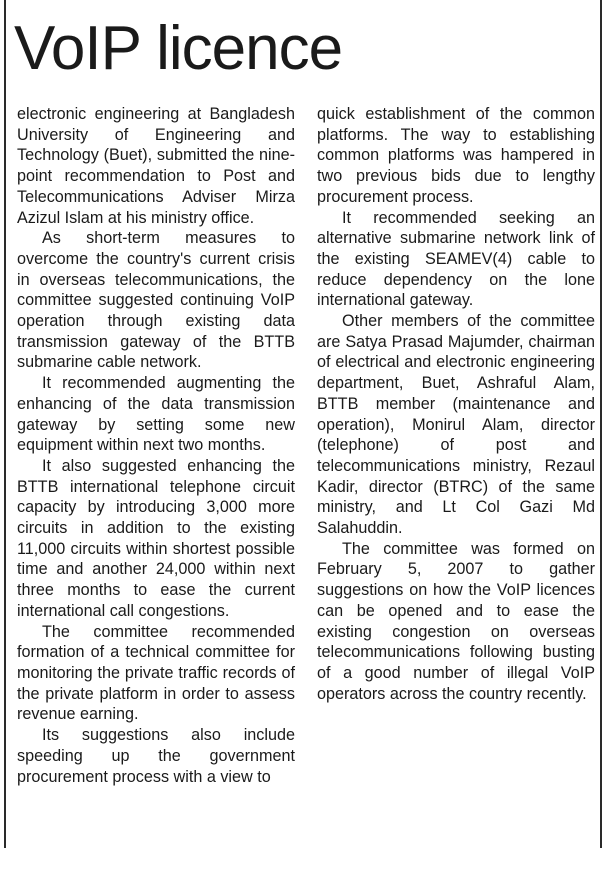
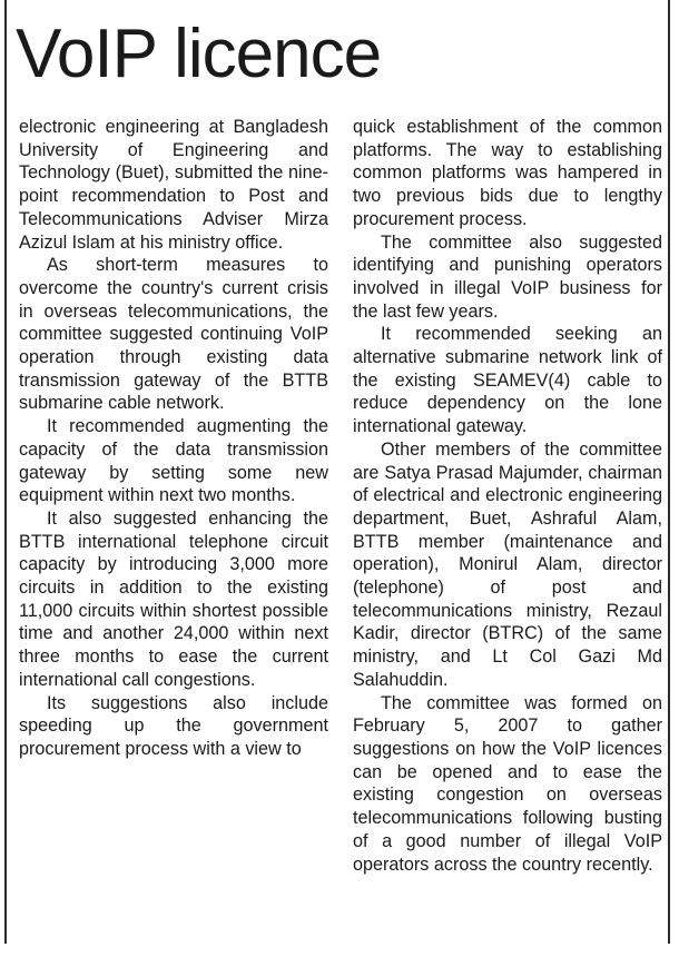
  VoIP licence
  electronic engineering at Bangladesh University of Engineering and Technology (Buet), submitted the nine-point recommendation to Post and Telecommunications Adviser Mirza Azizul Islam at his ministry office.
  As short-term measures to overcome the country's current crisis in overseas telecommunications, the committee suggested continuing VoIP operation through existing data transmission gateway of the BTTB submarine cable network.
- It recommended augmenting the enhancing of the data transmission gateway by setting some new equipment within next two months.
+ It recommended augmenting the capacity of the data transmission gateway by setting some new equipment within next two months.
  It also suggested enhancing the BTTB international telephone circuit capacity by introducing 3,000 more circuits in addition to the existing 11,000 circuits within shortest possible time and another 24,000 within next three months to ease the current international call congestions.
- The committee recommended formation of a technical committee for monitoring the private traffic records of the private platform in order to assess revenue earning.
  Its suggestions also include speeding up the government procurement process with a view to
  quick establishment of the common platforms. The way to establishing common platforms was hampered in two previous bids due to lengthy procurement process.
+ The committee also suggested identifying and punishing operators involved in illegal VoIP business for the last few years.
  It recommended seeking an alternative submarine network link of the existing SEAMEV(4) cable to reduce dependency on the lone international gateway.
  Other members of the committee are Satya Prasad Majumder, chairman of electrical and electronic engineering department, Buet, Ashraful Alam, BTTB member (maintenance and operation), Monirul Alam, director (telephone) of post and telecommunications ministry, Rezaul Kadir, director (BTRC) of the same ministry, and Lt Col Gazi Md Salahuddin.
  The committee was formed on February 5, 2007 to gather suggestions on how the VoIP licences can be opened and to ease the existing congestion on overseas telecommunications following busting of a good number of illegal VoIP operators across the country recently.
